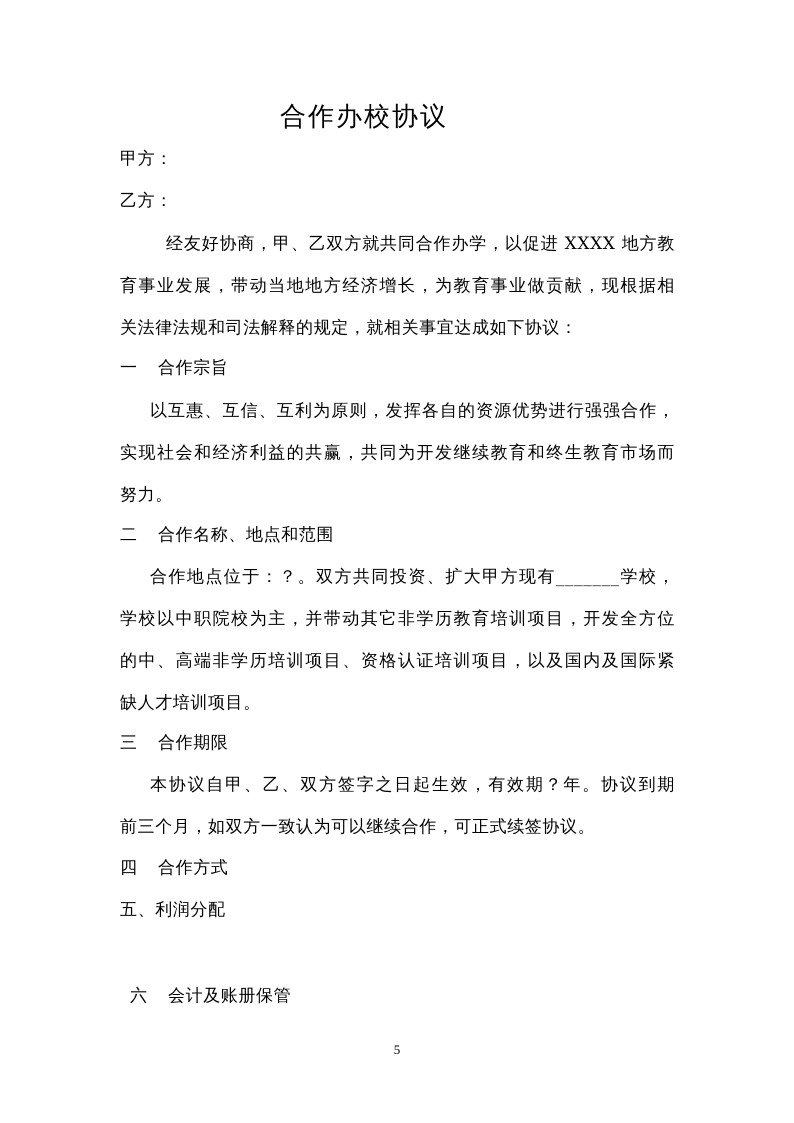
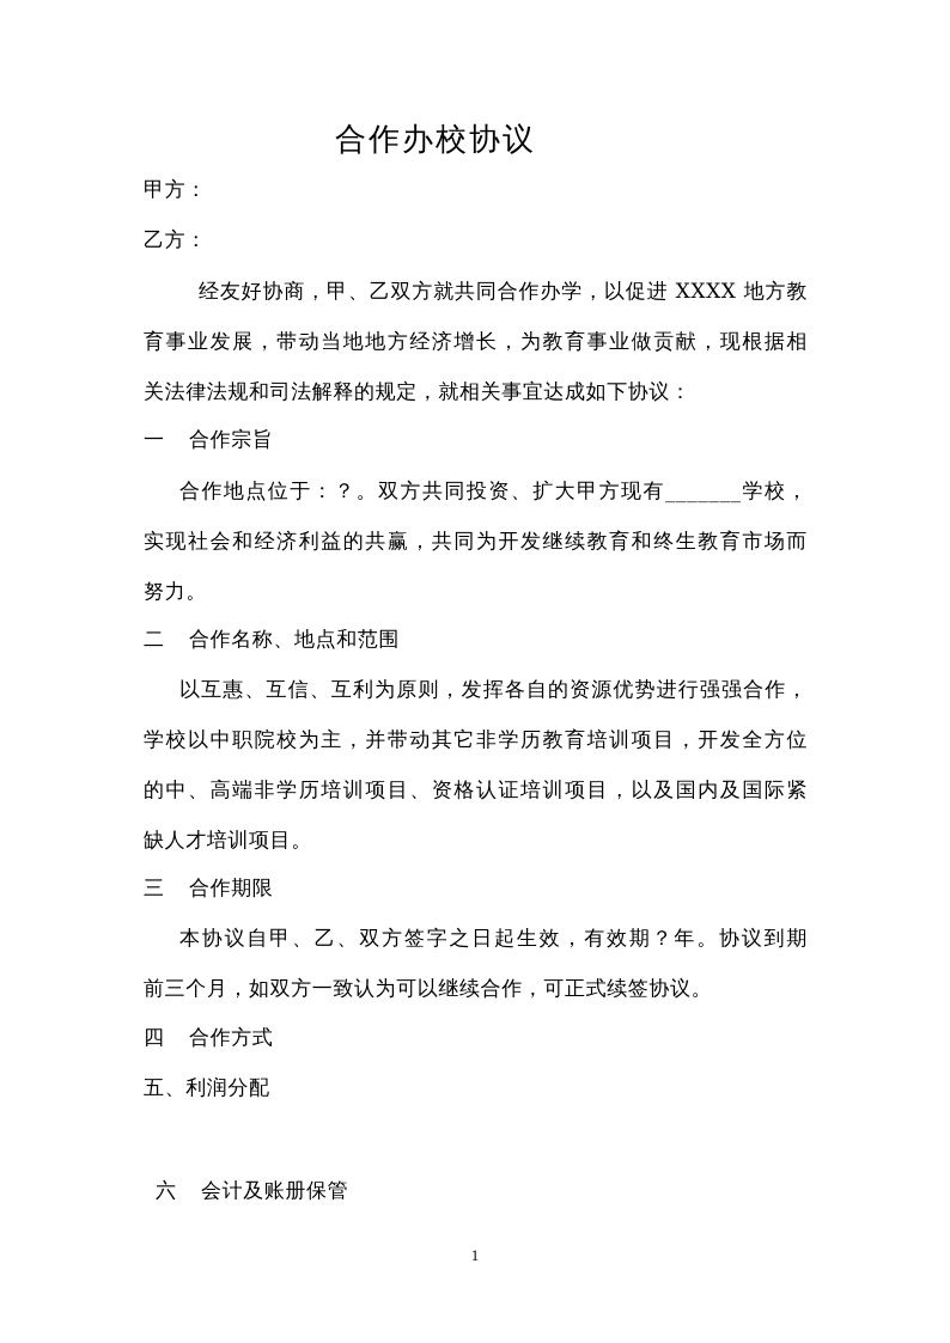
  合作办校协议
  甲方：
  乙方：
  经友好协商，甲、乙双方就共同合作办学，以促进 XXXX 地方教
  育事业发展，带动当地地方经济增长，为教育事业做贡献，现根据相
  关法律法规和司法解释的规定，就相关事宜达成如下协议：
  一 合作宗旨
- 以互惠、互信、互利为原则，发挥各自的资源优势进行强强合作，
+ 合作地点位于：？。双方共同投资、扩大甲方现有_______学校，
  实现社会和经济利益的共赢，共同为开发继续教育和终生教育市场而
  努力。
  二 合作名称、地点和范围
- 合作地点位于：？。双方共同投资、扩大甲方现有_______学校，
+ 以互惠、互信、互利为原则，发挥各自的资源优势进行强强合作，
  学校以中职院校为主，并带动其它非学历教育培训项目，开发全方位
  的中、高端非学历培训项目、资格认证培训项目，以及国内及国际紧
  缺人才培训项目。
  三 合作期限
  本协议自甲、乙、双方签字之日起生效，有效期？年。协议到期
  前三个月，如双方一致认为可以继续合作，可正式续签协议。
  四 合作方式
  五、利润分配
  六 会计及账册保管
- 5
+ 1
